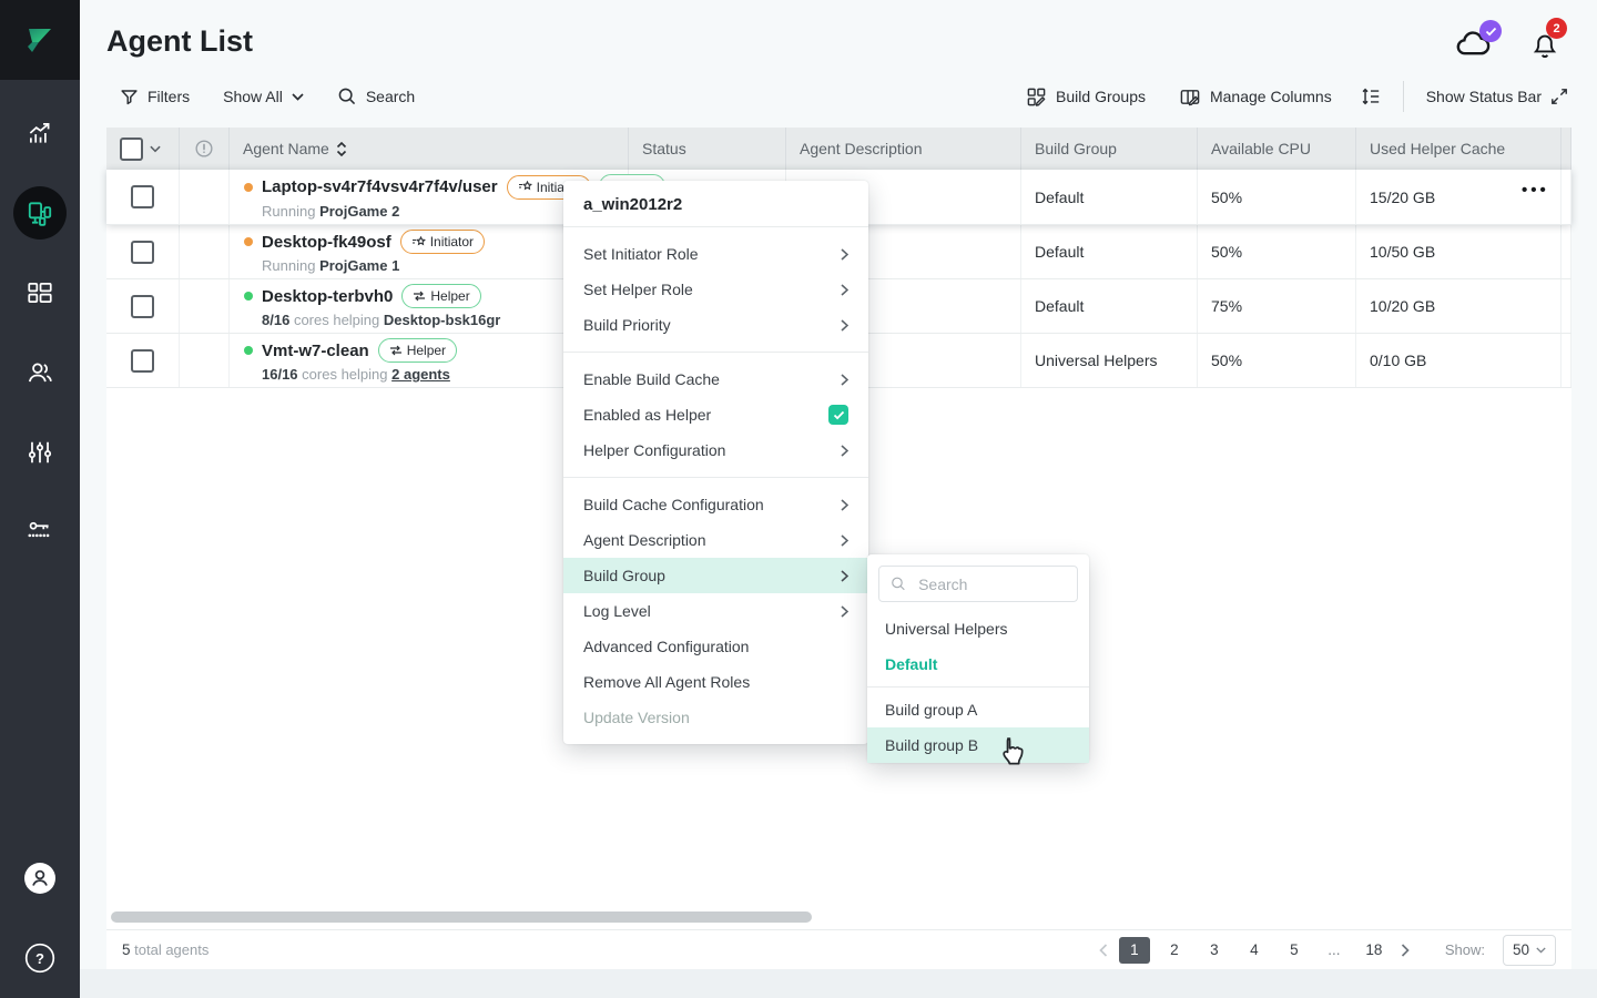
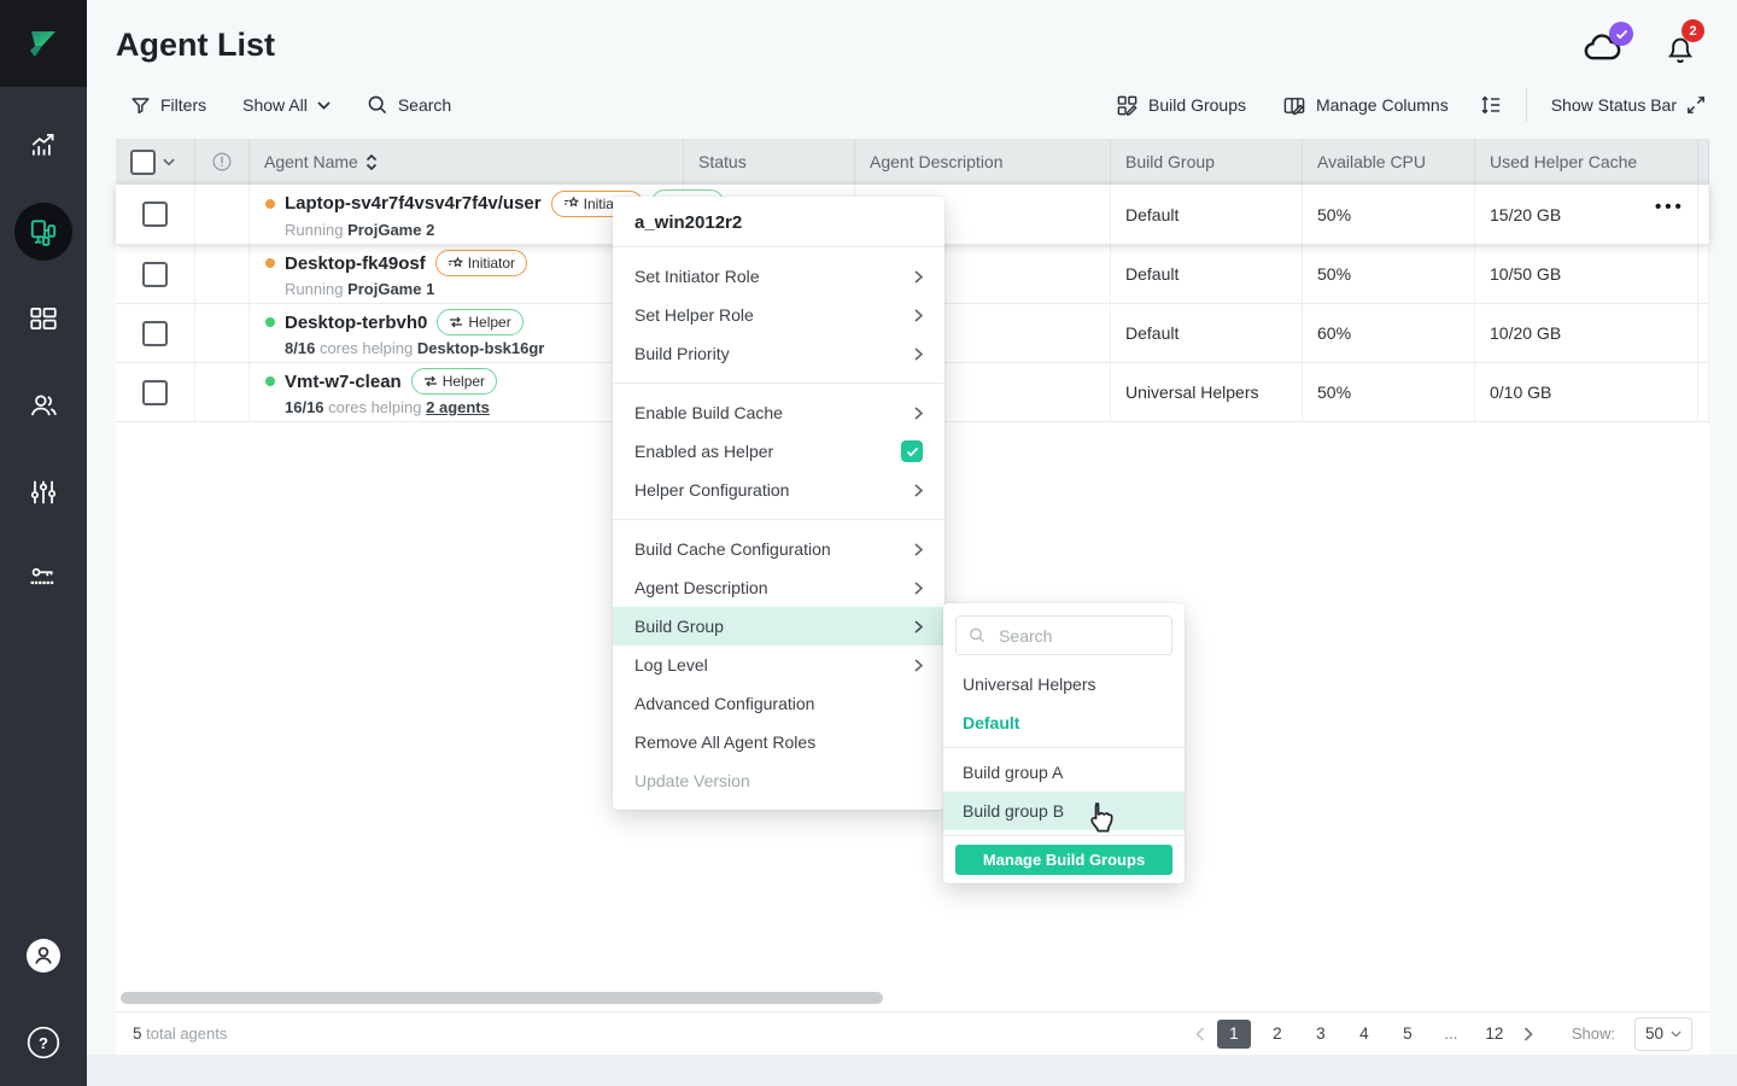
  ?
  Agent List
  2
  Filters
  Show All
  Search
  Build Groups
  Manage Columns
  Show Status Bar
  Agent Name
  Status
  Agent Description
  Build Group
  Available CPU
  Used Helper Cache
  Laptop-sv4r7f4vsv4r7f4v/user
  Running ProjGame 2
  Default
  50%
  15/20 GB
  •••
  Desktop-fk49osf
  Initiator
  Running ProjGame 1
  Default
  50%
  10/50 GB
  Desktop-terbvh0
  Helper
  8/16 cores helping Desktop-bsk16gr
  Default
- 75%
+ 60%
  10/20 GB
  Vmt-w7-clean
  Helper
  16/16 cores helping 2 agents
  Universal Helpers
  50%
  0/10 GB
  5 total agents
  1
  2
  3
  4
  5
  ...
- 18
+ 12
  Show:
  50
  a_win2012r2
  Set Initiator Role
  Set Helper Role
  Build Priority
  Enable Build Cache
  Enabled as Helper
  Helper Configuration
  Build Cache Configuration
  Agent Description
  Build Group
  Log Level
  Advanced Configuration
  Remove All Agent Roles
  Update Version
  Search
  Universal Helpers
  Default
  Build group A
  Build group B
+ Manage Build Groups
